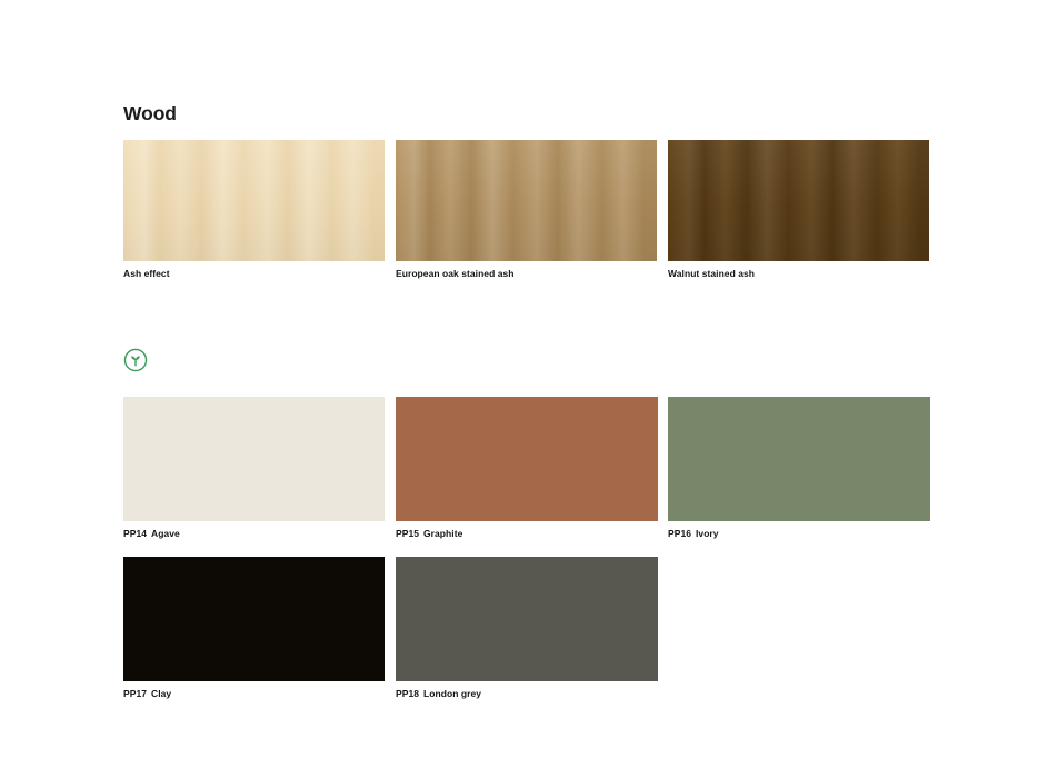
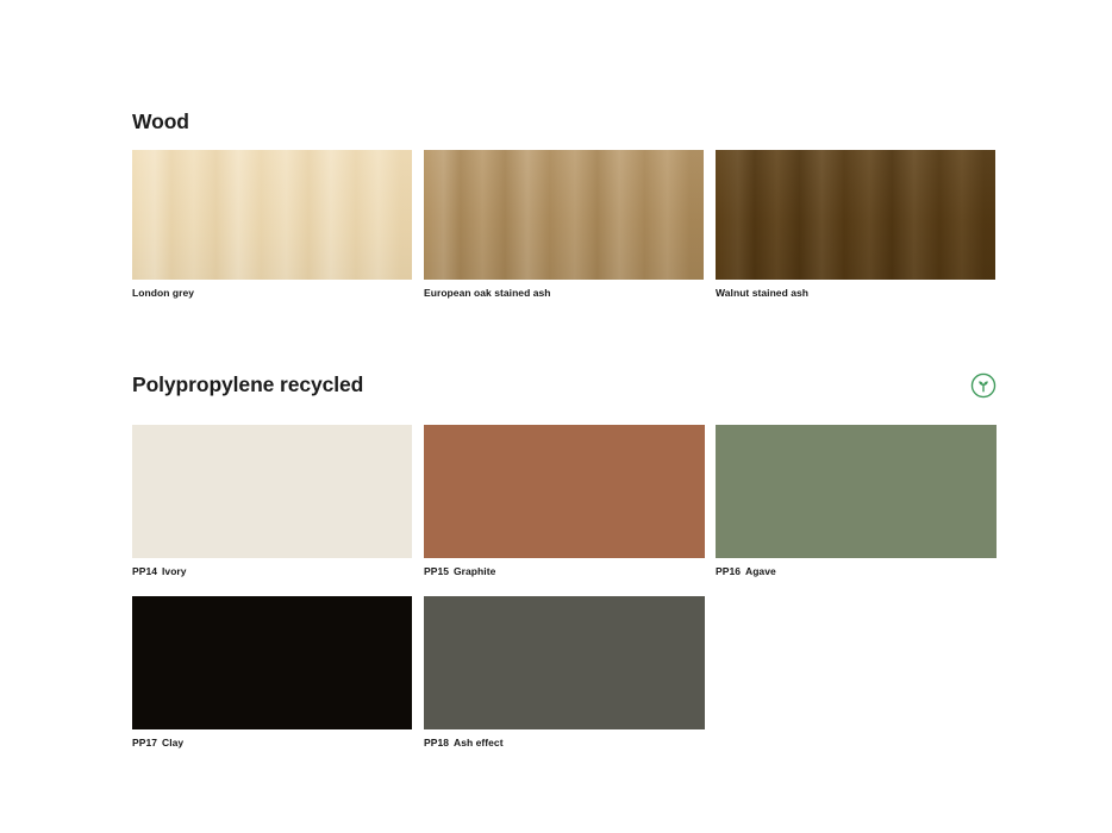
  Wood
- Ash effect
+ London grey
  European oak stained ash
  Walnut stained ash
+ Polypropylene recycled
- PP14 Agave
+ PP14 Ivory
  PP15 Graphite
- PP16 Ivory
+ PP16 Agave
  PP17 Clay
- PP18 London grey
+ PP18 Ash effect
